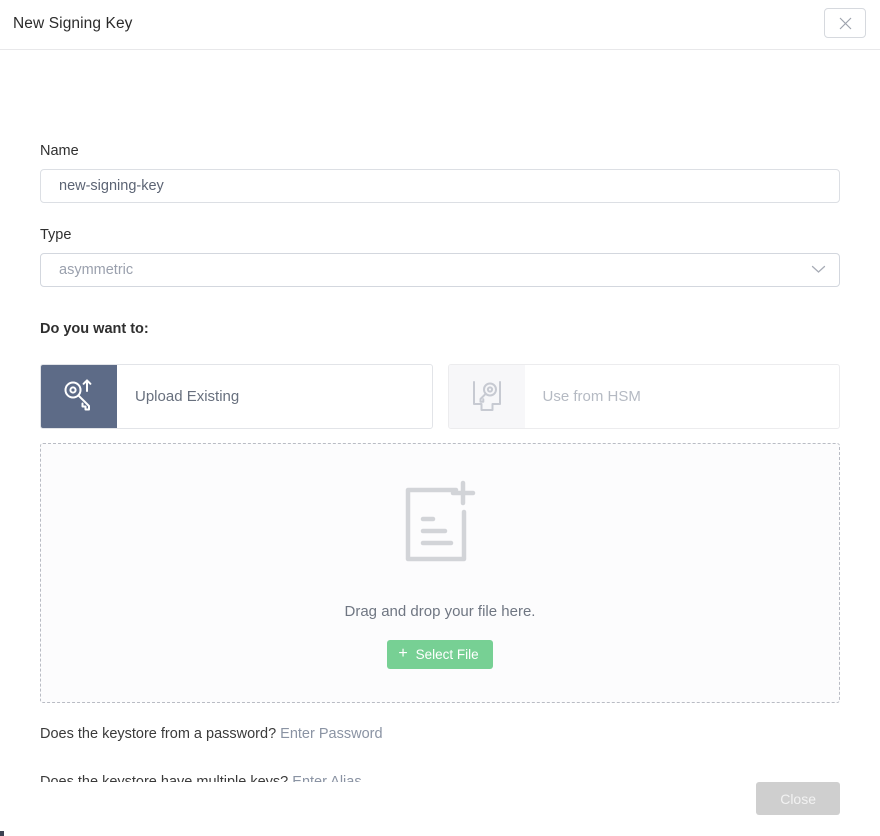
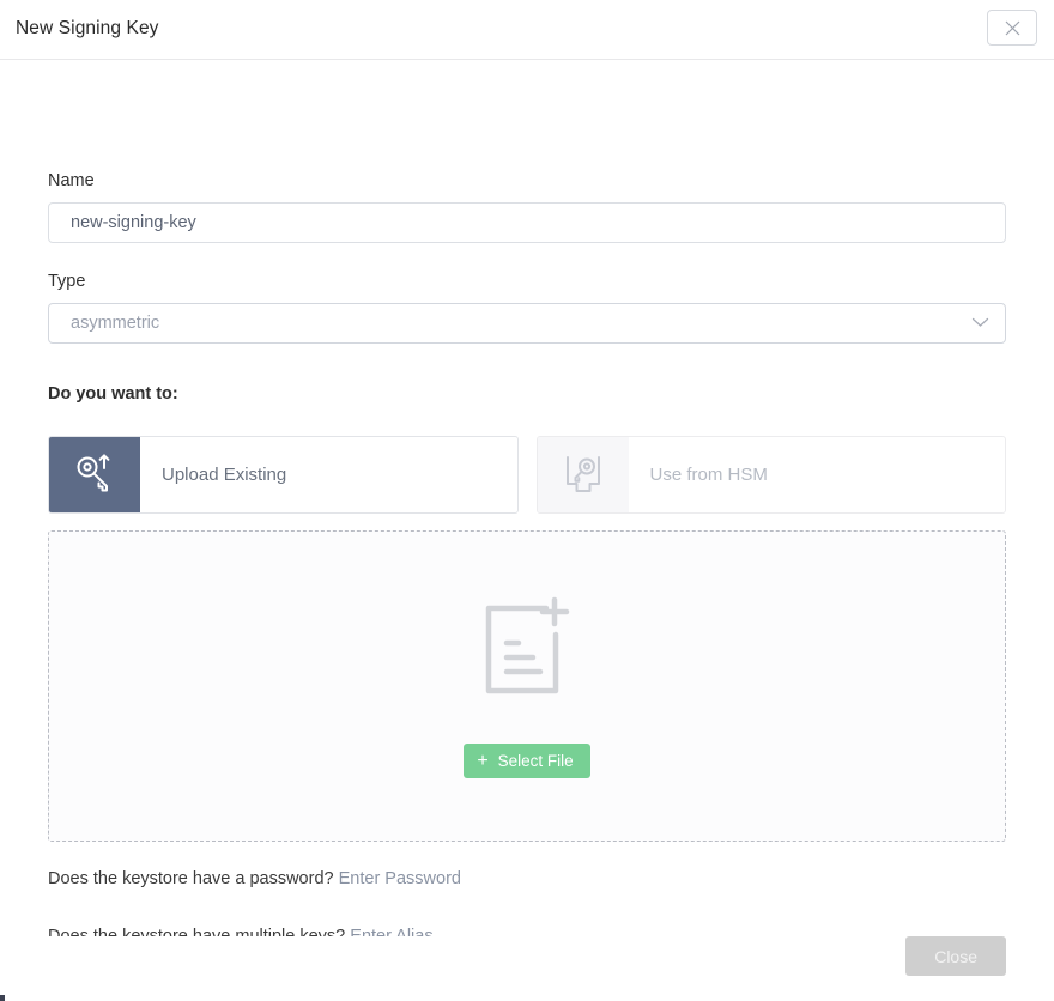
  New Signing Key
  Name
  new-signing-key
  Type
  asymmetric
  Do you want to:
  Upload Existing
  Use from HSM
- Drag and drop your file here.
  +
  Select File
- Does the keystore from a password? Enter Password
+ Does the keystore have a password? Enter Password
  Close
